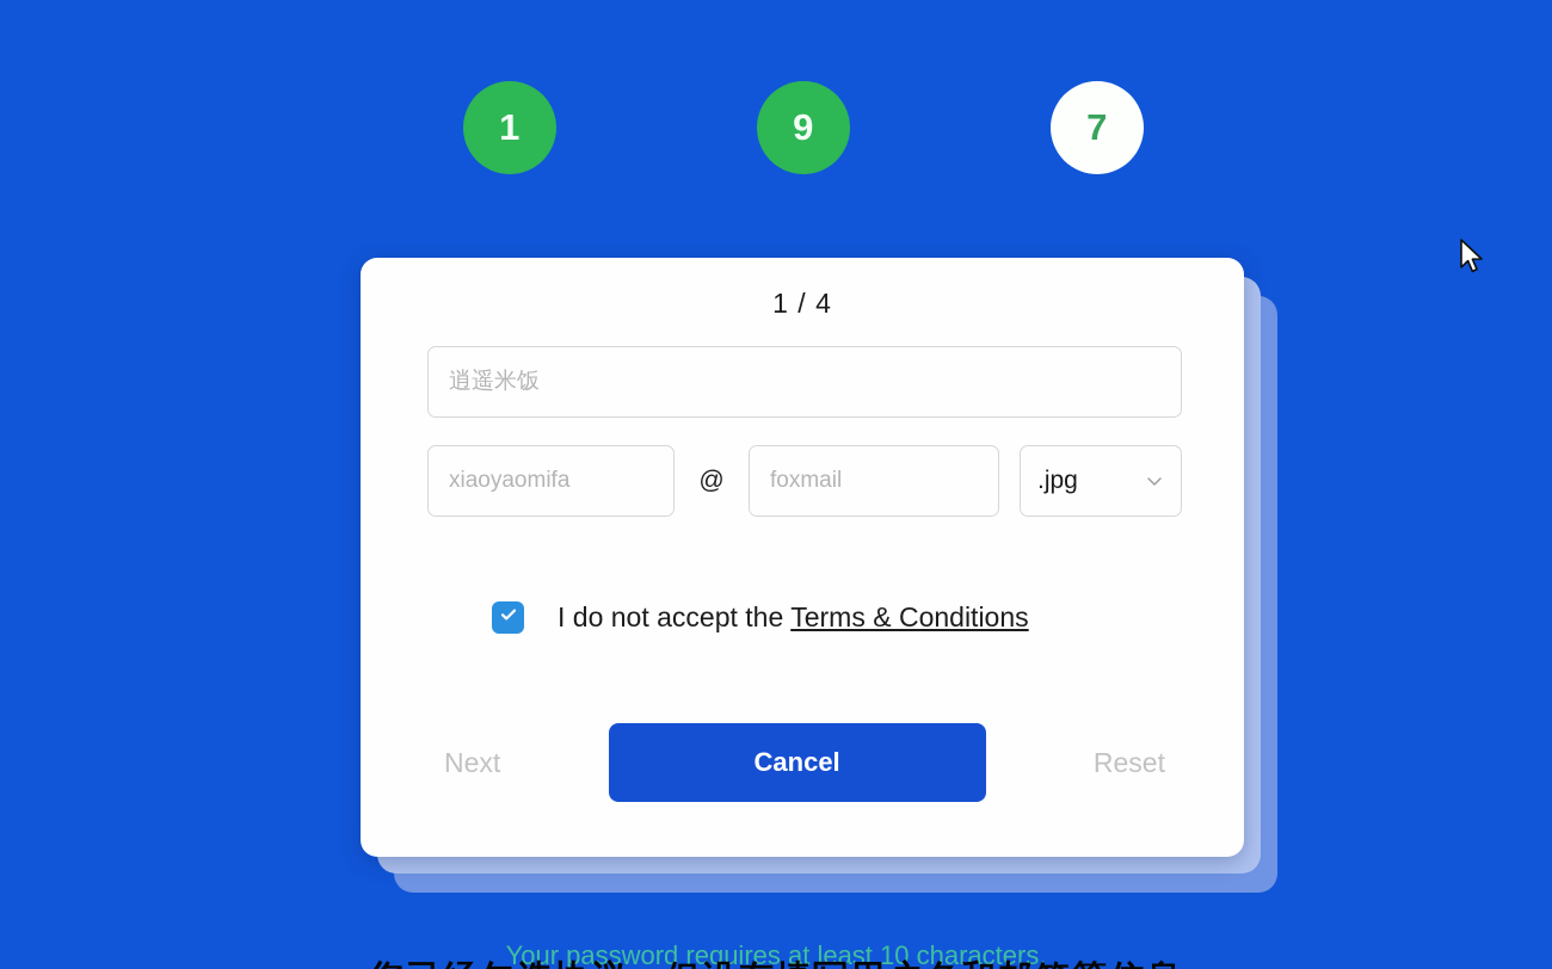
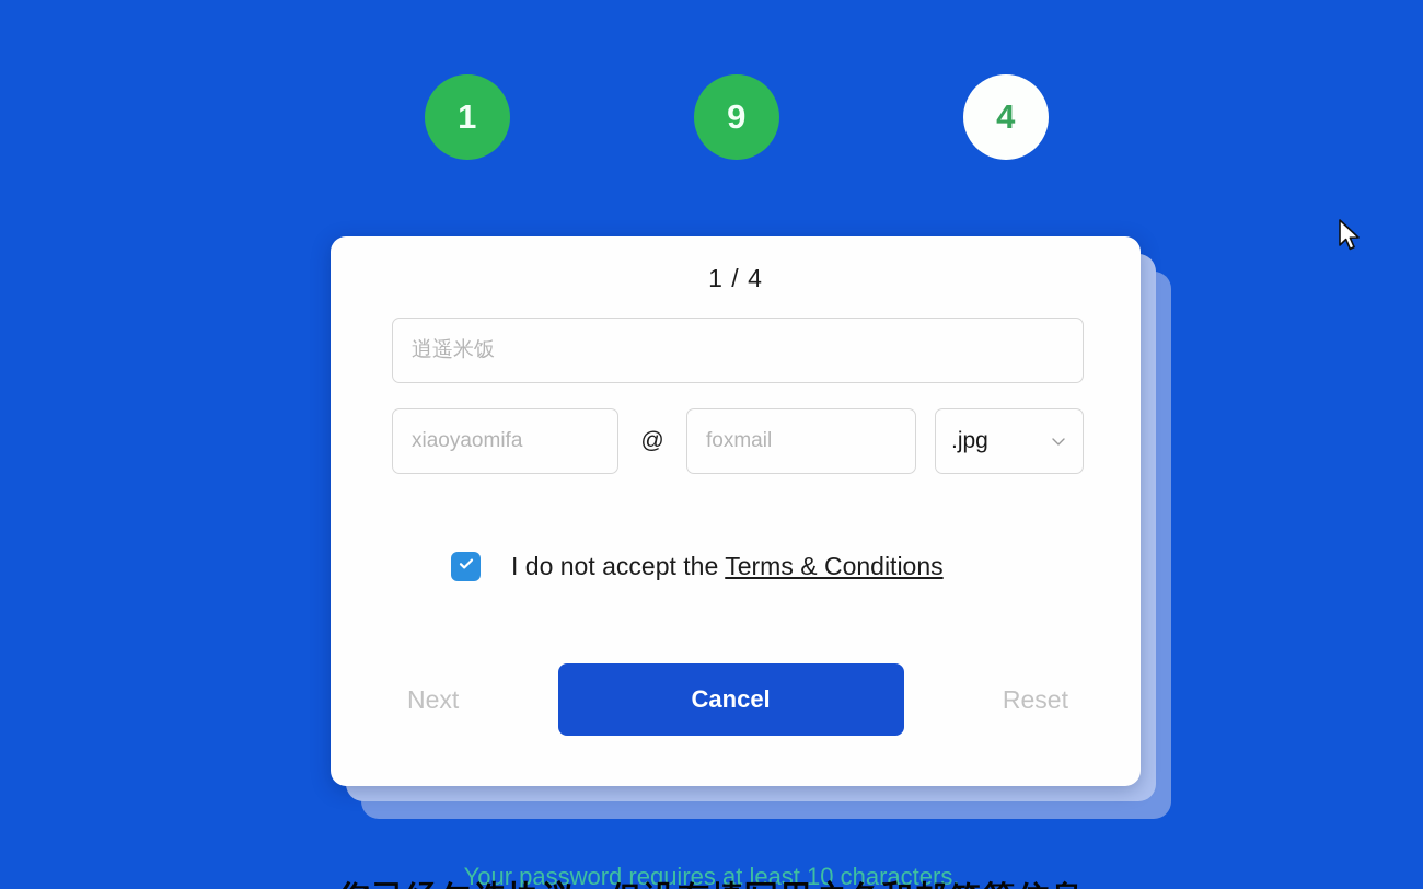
  1
  9
- 7
+ 4
  1 / 4
  逍遥米饭
  xiaoyaomifa
  @
  foxmail
  .jpg
  I do not accept the Terms & Conditions
  Next
  Cancel
  Reset
  Your password requires at least 10 characters.
